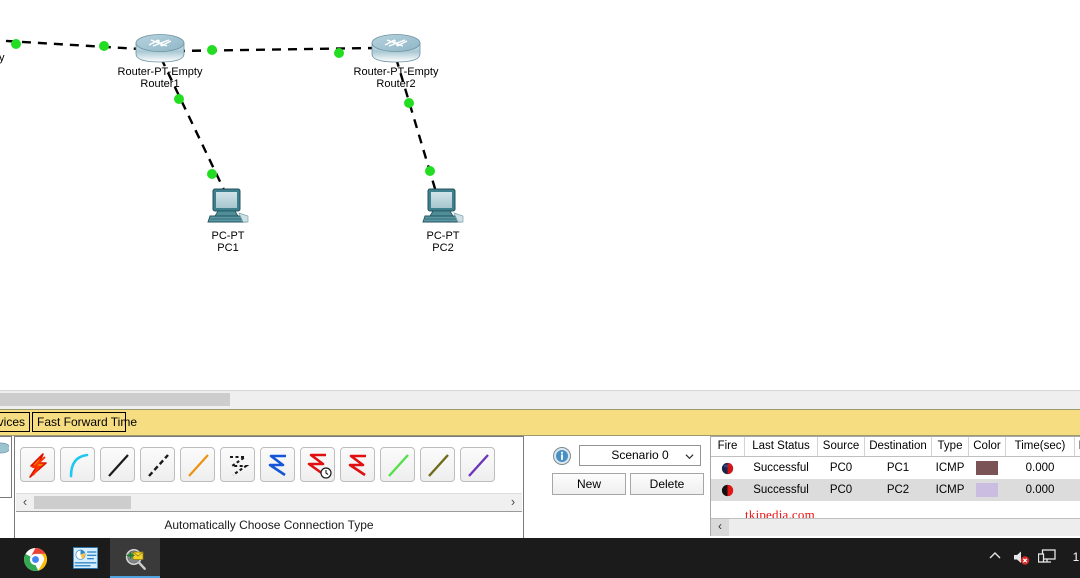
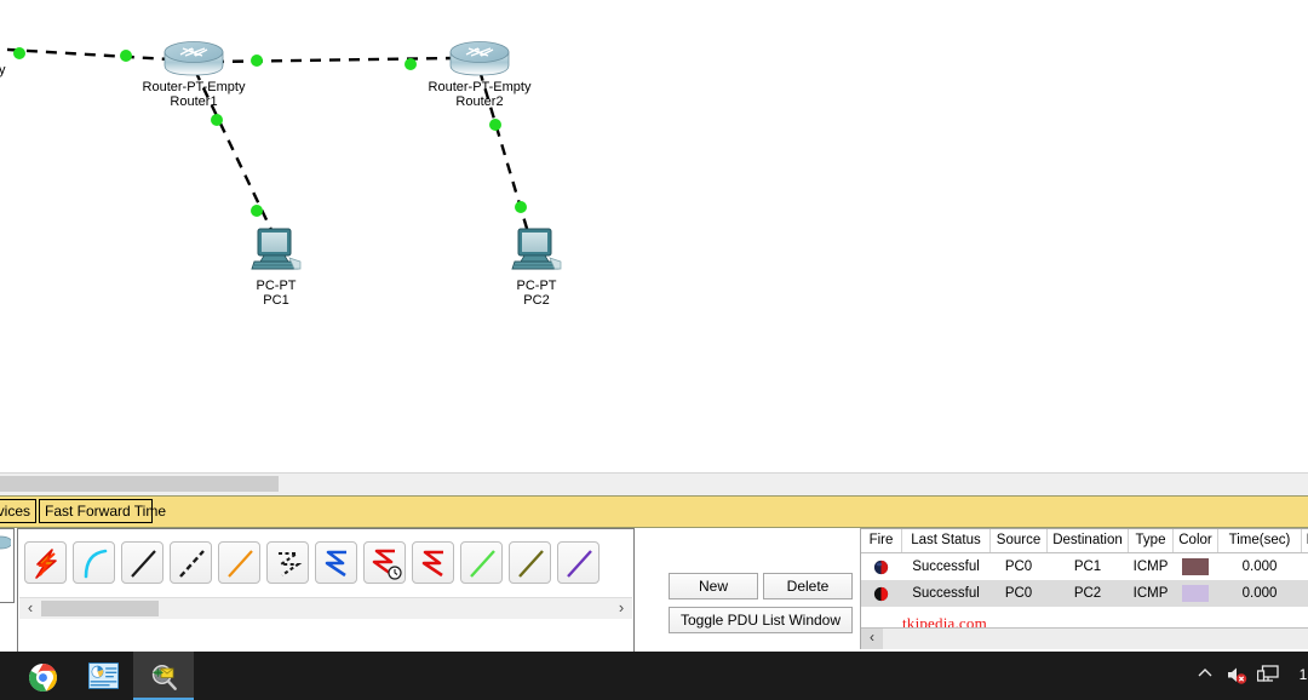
  Router-PT-Empty
  Router1
  Router-PT-Empty
  Router2
  PC-PT
  PC1
  PC-PT
  PC2
  vices
  Fast Forward Time
  ‹
  ›
- Automatically Choose Connection Type
- Scenario 0
  New
  Delete
+ Toggle PDU List Window
  Fire	Last Status	Source	Destination	Type	Color	Time(sec)
  	Successful	PC0	PC1	ICMP		0.000
  	Successful	PC0	PC2	ICMP		0.000
  tkjpedia.com
  ‹
